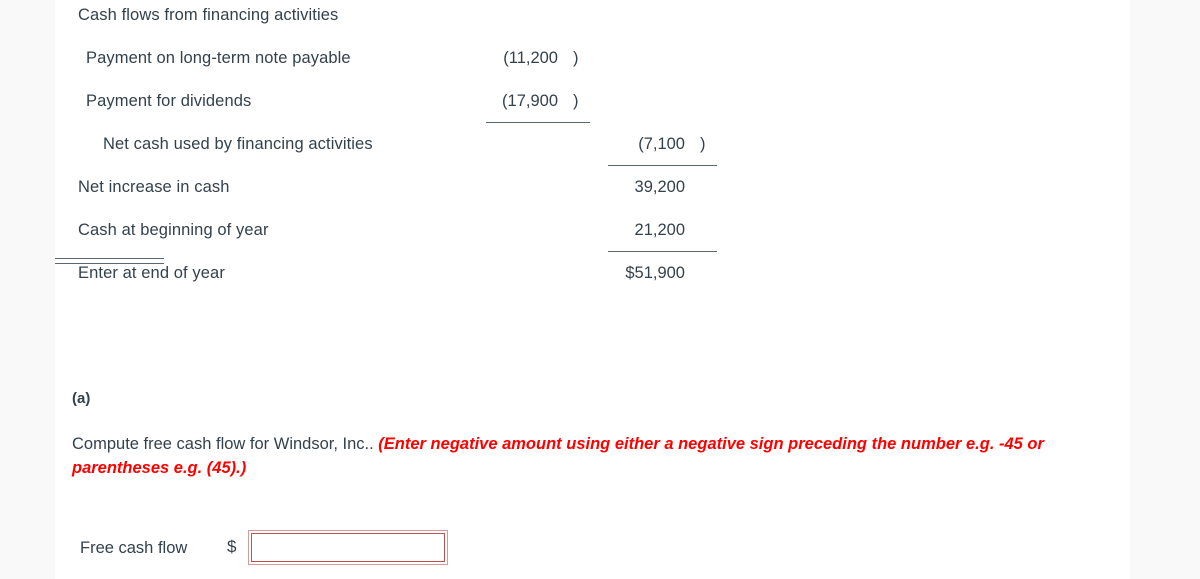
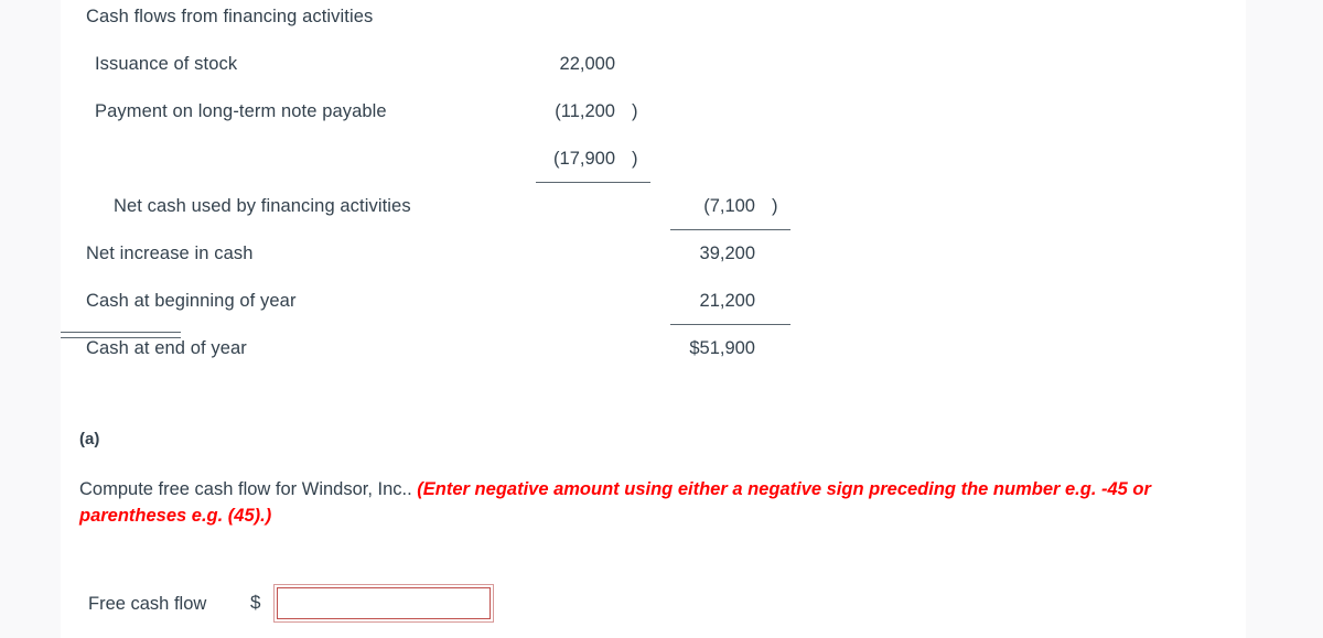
  Cash flows from financing activities
+ Issuance of stock
+ 22,000
  Payment on long-term note payable
  (11,200
  )
- Payment for dividends
  (17,900
  )
  Net cash used by financing activities
  (7,100
  )
  Net increase in cash
  39,200
  Cash at beginning of year
  21,200
- Enter at end of year
+ Cash at end of year
  $51,900
  (a)
  Compute free cash flow for Windsor, Inc.. (Enter negative amount using either a negative sign preceding the number e.g. -45 or parentheses e.g. (45).)
  Free cash flow
  $
